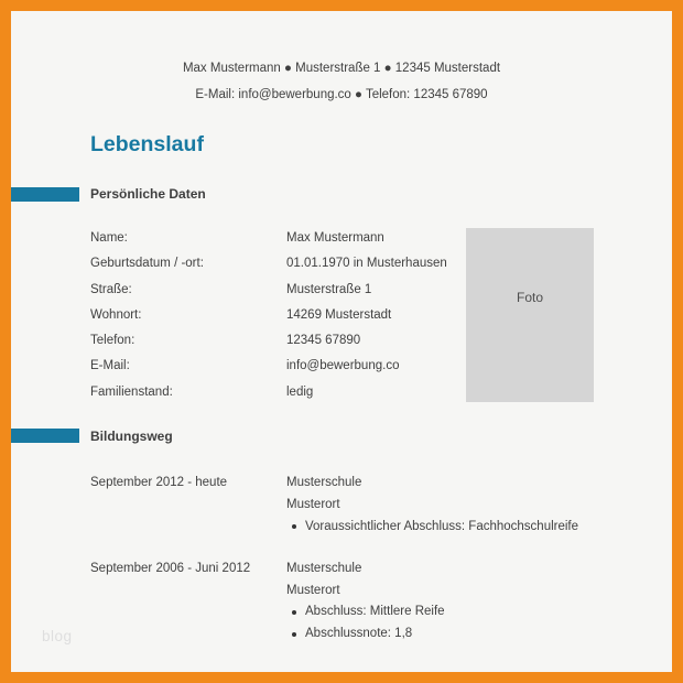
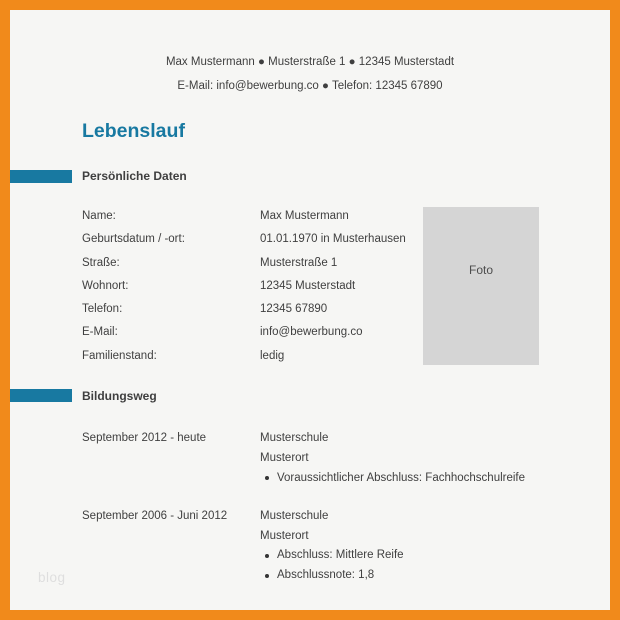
  Max Mustermann ● Musterstraße 1 ● 12345 Musterstadt
  E-Mail: info@bewerbung.co ● Telefon: 12345 67890
  Lebenslauf
  Persönliche Daten
  Name:
  Max Mustermann
  Geburtsdatum / -ort:
  01.01.1970 in Musterhausen
  Straße:
  Musterstraße 1
  Wohnort:
- 14269 Musterstadt
+ 12345 Musterstadt
  Telefon:
  12345 67890
  E-Mail:
  info@bewerbung.co
  Familienstand:
  ledig
  Foto
  Bildungsweg
  September 2012 - heute
  Musterschule
  Musterort
  Voraussichtlicher Abschluss: Fachhochschulreife
  September 2006 - Juni 2012
  Musterschule
  Musterort
  Abschluss: Mittlere Reife
  Abschlussnote: 1,8
  blog
